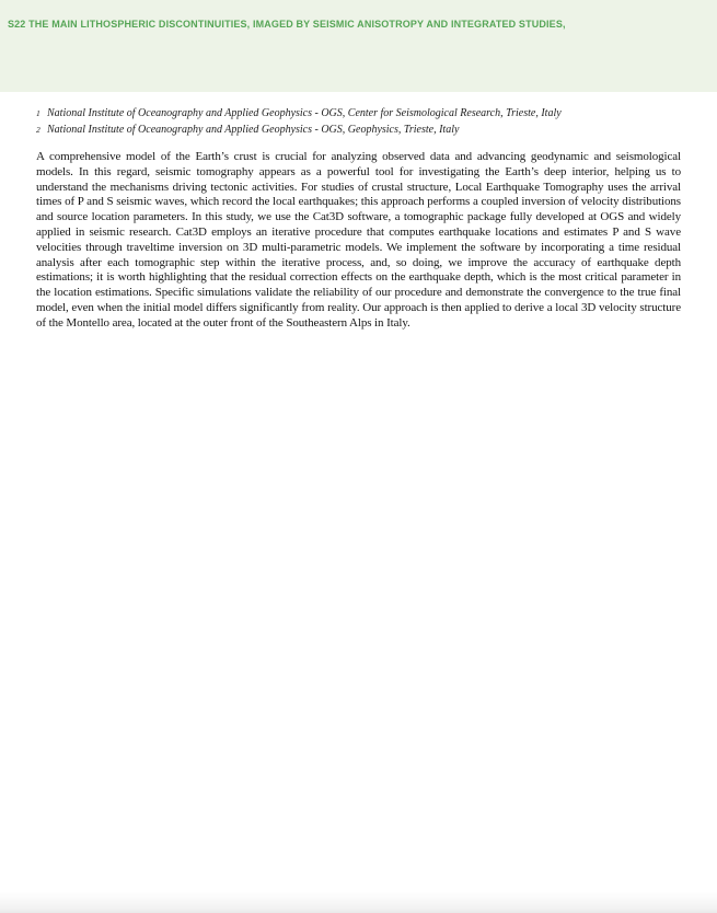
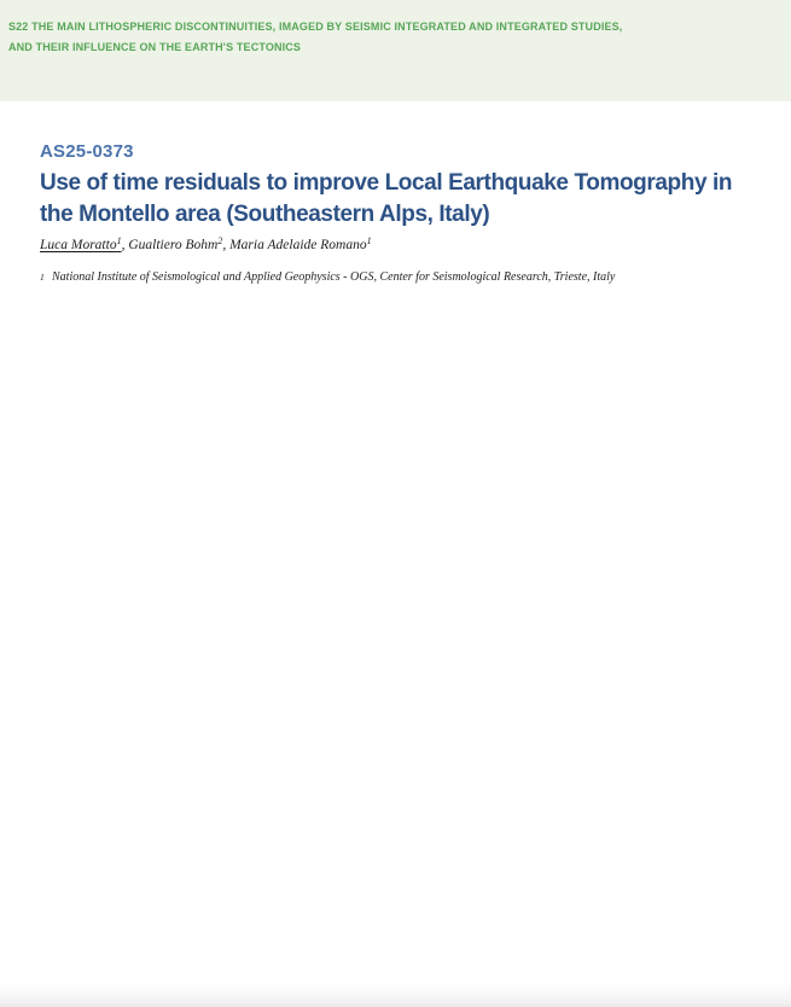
- S22 THE MAIN LITHOSPHERIC DISCONTINUITIES, IMAGED BY SEISMIC ANISOTROPY AND INTEGRATED STUDIES,
+ S22 THE MAIN LITHOSPHERIC DISCONTINUITIES, IMAGED BY SEISMIC INTEGRATED AND INTEGRATED STUDIES,
+ AND THEIR INFLUENCE ON THE EARTH'S TECTONICS
+ AS25-0373
+ Use of time residuals to improve Local Earthquake Tomography in the Montello area (Southeastern Alps, Italy)
+ Luca Moratto1, Gualtiero Bohm2, Maria Adelaide Romano1
  1
- National Institute of Oceanography and Applied Geophysics - OGS, Center for Seismological Research, Trieste, Italy
+ National Institute of Seismological and Applied Geophysics - OGS, Center for Seismological Research, Trieste, Italy
- 2
- National Institute of Oceanography and Applied Geophysics - OGS, Geophysics, Trieste, Italy
- A comprehensive model of the Earth’s crust is crucial for analyzing observed data and advancing geodynamic and seismological models. In this regard, seismic tomography appears as a powerful tool for investigating the Earth’s deep interior, helping us to understand the mechanisms driving tectonic activities. For studies of crustal structure, Local Earthquake Tomography uses the arrival times of P and S seismic waves, which record the local earthquakes; this approach performs a coupled inversion of velocity distributions and source location parameters. In this study, we use the Cat3D software, a tomographic package fully developed at OGS and widely applied in seismic research. Cat3D employs an iterative procedure that computes earthquake locations and estimates P and S wave velocities through traveltime inversion on 3D multi-parametric models. We implement the software by incorporating a time residual analysis after each tomographic step within the iterative process, and, so doing, we improve the accuracy of earthquake depth estimations; it is worth highlighting that the residual correction effects on the earthquake depth, which is the most critical parameter in the location estimations. Specific simulations validate the reliability of our procedure and demonstrate the convergence to the true final model, even when the initial model differs significantly from reality. Our approach is then applied to derive a local 3D velocity structure of the Montello area, located at the outer front of the Southeastern Alps in Italy.
